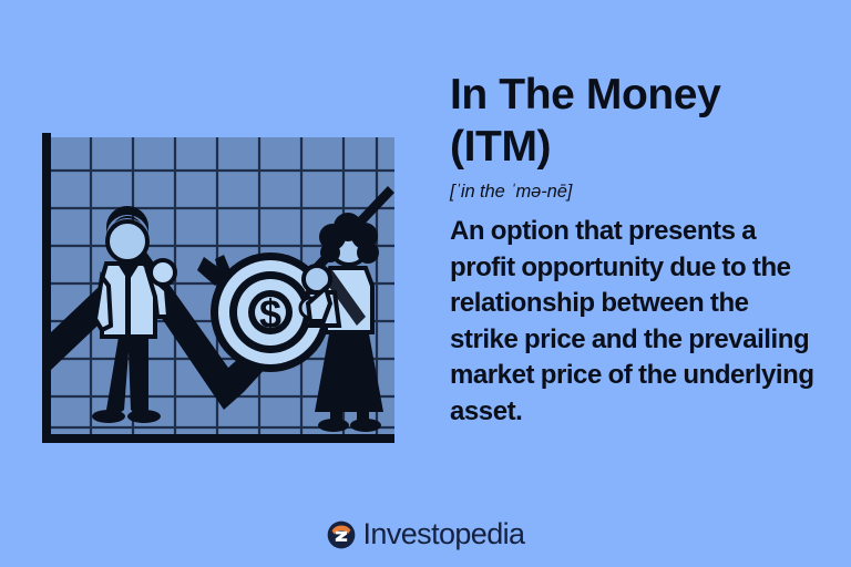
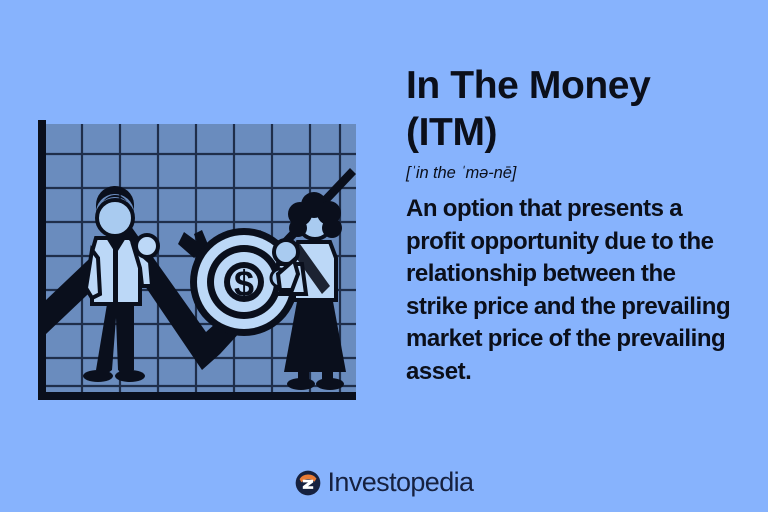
  $
  In The Money
  (ITM)
  [ˈin the ˈmə-nē]
- An option that presents a profit opportunity due to the relationship between the strike price and the prevailing market price of the underlying asset.
+ An option that presents a profit opportunity due to the relationship between the strike price and the prevailing market price of the prevailing asset.
  Investopedia
